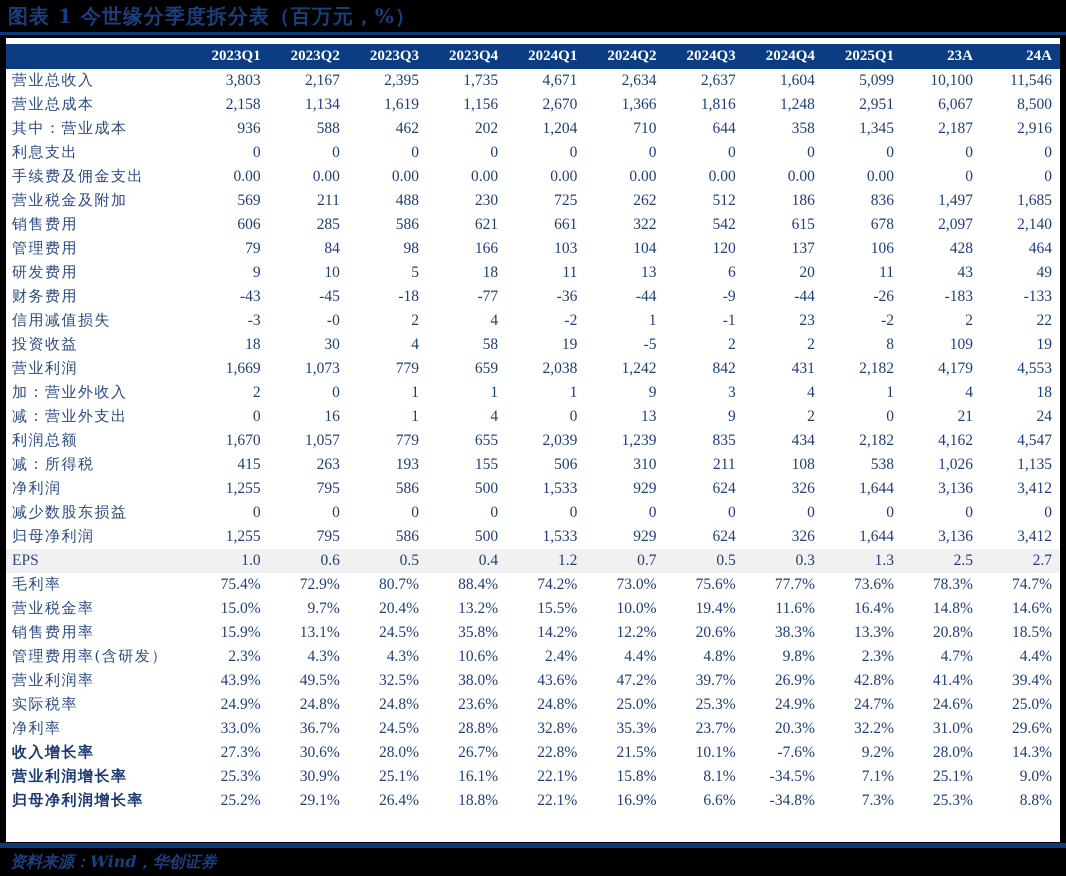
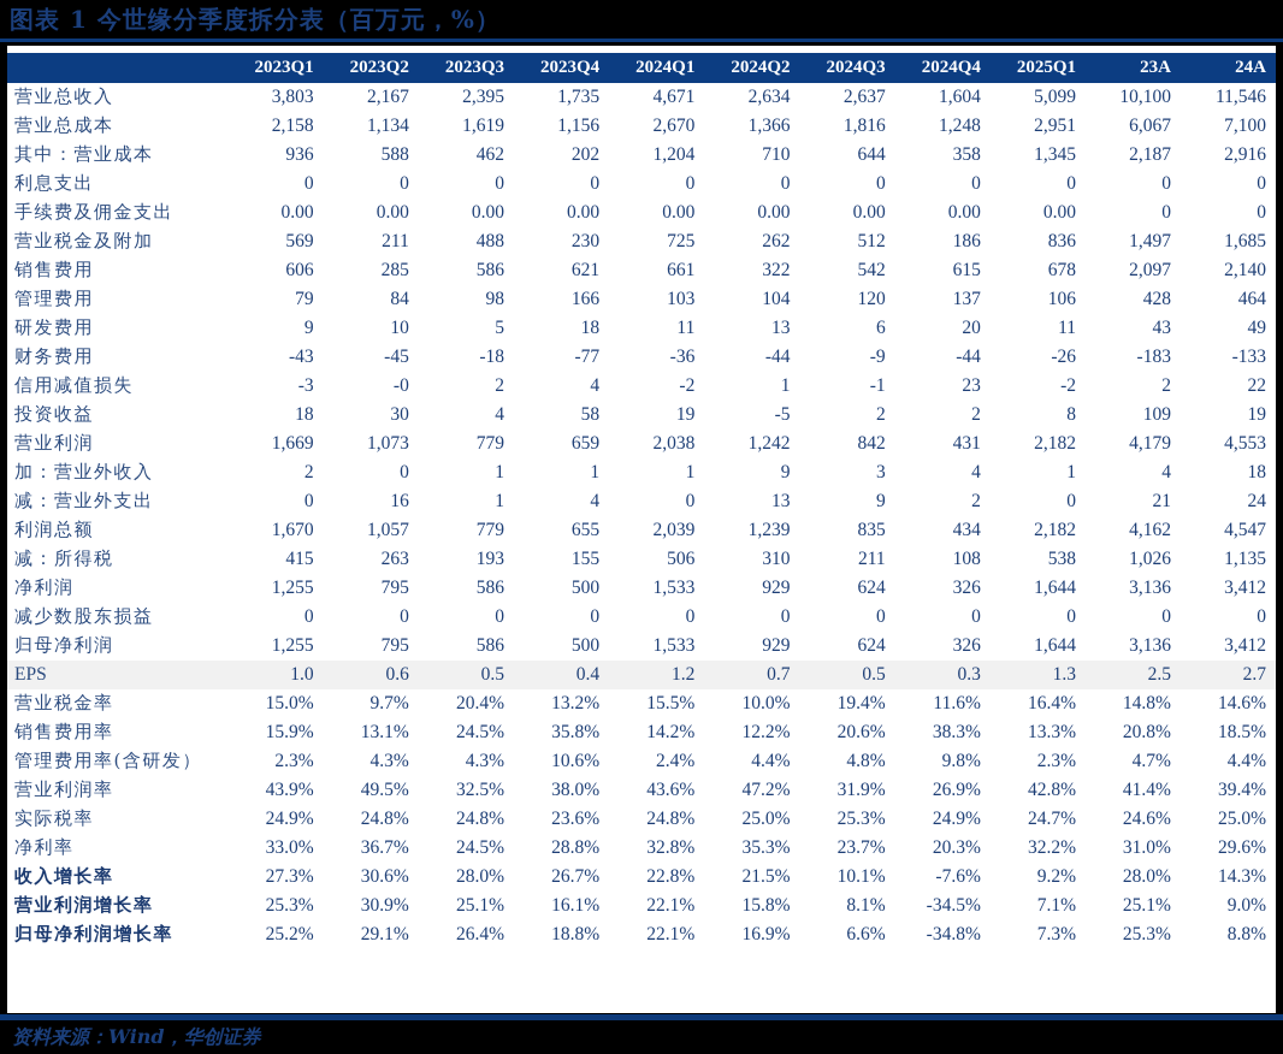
  图表 1 今世缘分季度拆分表（百万元，%）
  	2023Q1	2023Q2	2023Q3	2023Q4	2024Q1	2024Q2	2024Q3	2024Q4	2025Q1	23A	24A
  营业总收入	3,803	2,167	2,395	1,735	4,671	2,634	2,637	1,604	5,099	10,100	11,546
- 营业总成本	2,158	1,134	1,619	1,156	2,670	1,366	1,816	1,248	2,951	6,067	8,500
+ 营业总成本	2,158	1,134	1,619	1,156	2,670	1,366	1,816	1,248	2,951	6,067	7,100
  其中：营业成本	936	588	462	202	1,204	710	644	358	1,345	2,187	2,916
  利息支出	0	0	0	0	0	0	0	0	0	0	0
  手续费及佣金支出	0.00	0.00	0.00	0.00	0.00	0.00	0.00	0.00	0.00	0	0
  营业税金及附加	569	211	488	230	725	262	512	186	836	1,497	1,685
  销售费用	606	285	586	621	661	322	542	615	678	2,097	2,140
  管理费用	79	84	98	166	103	104	120	137	106	428	464
  研发费用	9	10	5	18	11	13	6	20	11	43	49
  财务费用	-43	-45	-18	-77	-36	-44	-9	-44	-26	-183	-133
  信用减值损失	-3	-0	2	4	-2	1	-1	23	-2	2	22
  投资收益	18	30	4	58	19	-5	2	2	8	109	19
  营业利润	1,669	1,073	779	659	2,038	1,242	842	431	2,182	4,179	4,553
  加：营业外收入	2	0	1	1	1	9	3	4	1	4	18
  减：营业外支出	0	16	1	4	0	13	9	2	0	21	24
  利润总额	1,670	1,057	779	655	2,039	1,239	835	434	2,182	4,162	4,547
  减：所得税	415	263	193	155	506	310	211	108	538	1,026	1,135
  净利润	1,255	795	586	500	1,533	929	624	326	1,644	3,136	3,412
  减少数股东损益	0	0	0	0	0	0	0	0	0	0	0
  归母净利润	1,255	795	586	500	1,533	929	624	326	1,644	3,136	3,412
  EPS	1.0	0.6	0.5	0.4	1.2	0.7	0.5	0.3	1.3	2.5	2.7
- 毛利率	75.4%	72.9%	80.7%	88.4%	74.2%	73.0%	75.6%	77.7%	73.6%	78.3%	74.7%
  营业税金率	15.0%	9.7%	20.4%	13.2%	15.5%	10.0%	19.4%	11.6%	16.4%	14.8%	14.6%
  销售费用率	15.9%	13.1%	24.5%	35.8%	14.2%	12.2%	20.6%	38.3%	13.3%	20.8%	18.5%
  管理费用率(含研发）	2.3%	4.3%	4.3%	10.6%	2.4%	4.4%	4.8%	9.8%	2.3%	4.7%	4.4%
- 营业利润率	43.9%	49.5%	32.5%	38.0%	43.6%	47.2%	39.7%	26.9%	42.8%	41.4%	39.4%
+ 营业利润率	43.9%	49.5%	32.5%	38.0%	43.6%	47.2%	31.9%	26.9%	42.8%	41.4%	39.4%
  实际税率	24.9%	24.8%	24.8%	23.6%	24.8%	25.0%	25.3%	24.9%	24.7%	24.6%	25.0%
  净利率	33.0%	36.7%	24.5%	28.8%	32.8%	35.3%	23.7%	20.3%	32.2%	31.0%	29.6%
  收入增长率	27.3%	30.6%	28.0%	26.7%	22.8%	21.5%	10.1%	-7.6%	9.2%	28.0%	14.3%
  营业利润增长率	25.3%	30.9%	25.1%	16.1%	22.1%	15.8%	8.1%	-34.5%	7.1%	25.1%	9.0%
  归母净利润增长率	25.2%	29.1%	26.4%	18.8%	22.1%	16.9%	6.6%	-34.8%	7.3%	25.3%	8.8%
  资料来源：Wind，华创证券
